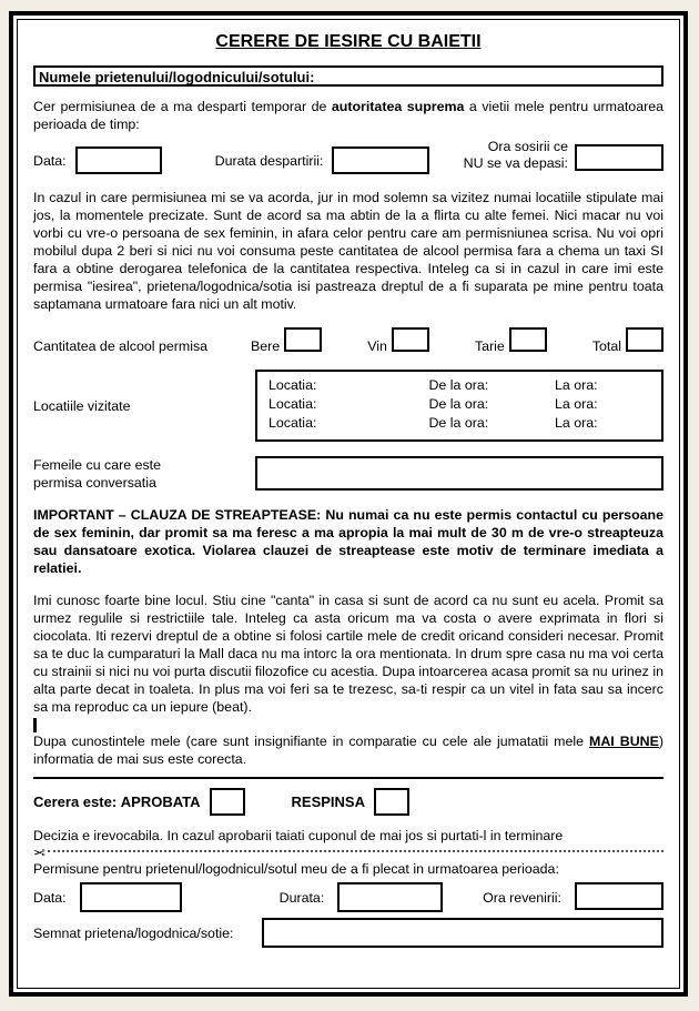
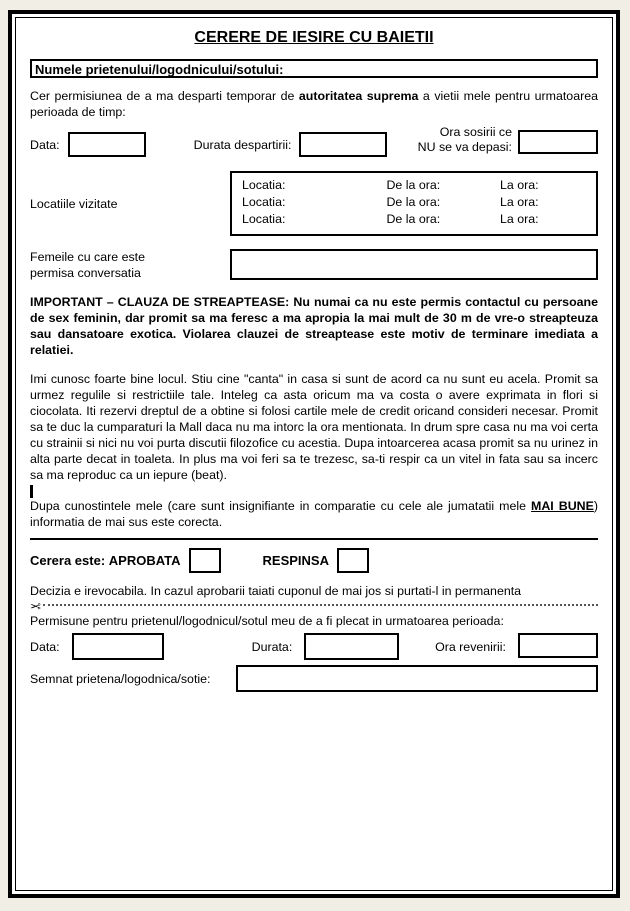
  CERERE DE IESIRE CU BAIETII
  Numele prietenului/logodnicului/sotului:
  Cer permisiunea de a ma desparti temporar de autoritatea suprema a vietii mele pentru urmatoarea perioada de timp:
  Data:
  Durata despartirii:
  Ora sosirii ce
  NU se va depasi:
- In cazul in care permisiunea mi se va acorda, jur in mod solemn sa vizitez numai locatiile stipulate mai jos, la momentele precizate. Sunt de acord sa ma abtin de la a flirta cu alte femei. Nici macar nu voi vorbi cu vre-o persoana de sex feminin, in afara celor pentru care am permisniunea scrisa. Nu voi opri mobilul dupa 2 beri si nici nu voi consuma peste cantitatea de alcool permisa fara a chema un taxi SI fara a obtine derogarea telefonica de la cantitatea respectiva. Inteleg ca si in cazul in care imi este permisa "iesirea", prietena/logodnica/sotia isi pastreaza dreptul de a fi suparata pe mine pentru toata saptamana urmatoare fara nici un alt motiv.
- Cantitatea de alcool permisa
- Bere
- Vin
- Tarie
- Total
  Locatiile vizitate
  Locatia:
  De la ora:
  La ora:
  Locatia:
  De la ora:
  La ora:
  Locatia:
  De la ora:
  La ora:
  Femeile cu care este permisa conversatia
  IMPORTANT – CLAUZA DE STREAPTEASE: Nu numai ca nu este permis contactul cu persoane de sex feminin, dar promit sa ma feresc a ma apropia la mai mult de 30 m de vre-o streapteuza sau dansatoare exotica. Violarea clauzei de streaptease este motiv de terminare imediata a relatiei.
  Imi cunosc foarte bine locul. Stiu cine "canta" in casa si sunt de acord ca nu sunt eu acela. Promit sa urmez regulile si restrictiile tale. Inteleg ca asta oricum ma va costa o avere exprimata in flori si ciocolata. Iti rezervi dreptul de a obtine si folosi cartile mele de credit oricand consideri necesar. Promit sa te duc la cumparaturi la Mall daca nu ma intorc la ora mentionata. In drum spre casa nu ma voi certa cu strainii si nici nu voi purta discutii filozofice cu acestia. Dupa intoarcerea acasa promit sa nu urinez in alta parte decat in toaleta. In plus ma voi feri sa te trezesc, sa-ti respir ca un vitel in fata sau sa incerc sa ma reproduc ca un iepure (beat).
  Dupa cunostintele mele (care sunt insignifiante in comparatie cu cele ale jumatatii mele MAI BUNE) informatia de mai sus este corecta.
  Cerera este:
  APROBATA
  RESPINSA
- Decizia e irevocabila. In cazul aprobarii taiati cuponul de mai jos si purtati-l in terminare
+ Decizia e irevocabila. In cazul aprobarii taiati cuponul de mai jos si purtati-l in permanenta
  Permisune pentru prietenul/logodnicul/sotul meu de a fi plecat in urmatoarea perioada:
  Data:
  Durata:
  Ora revenirii:
  Semnat prietena/logodnica/sotie:
